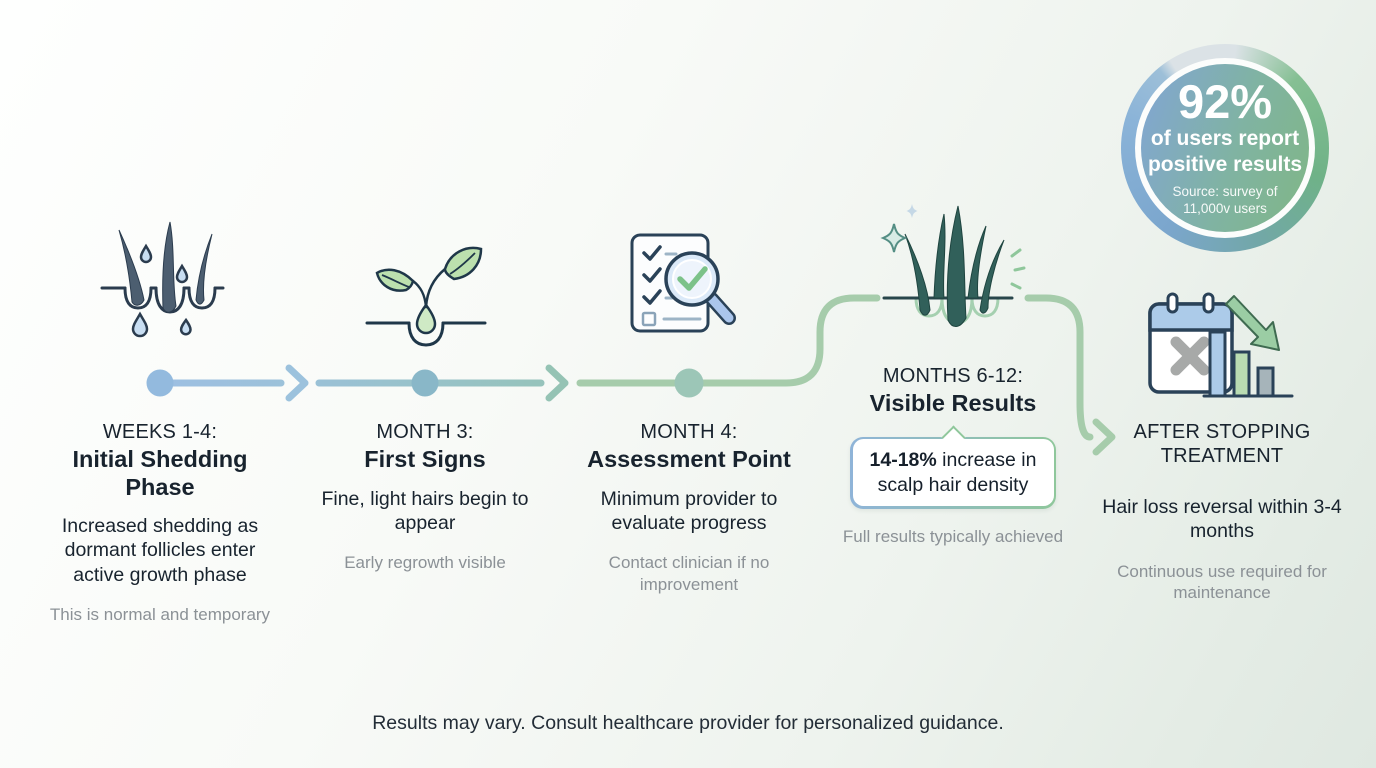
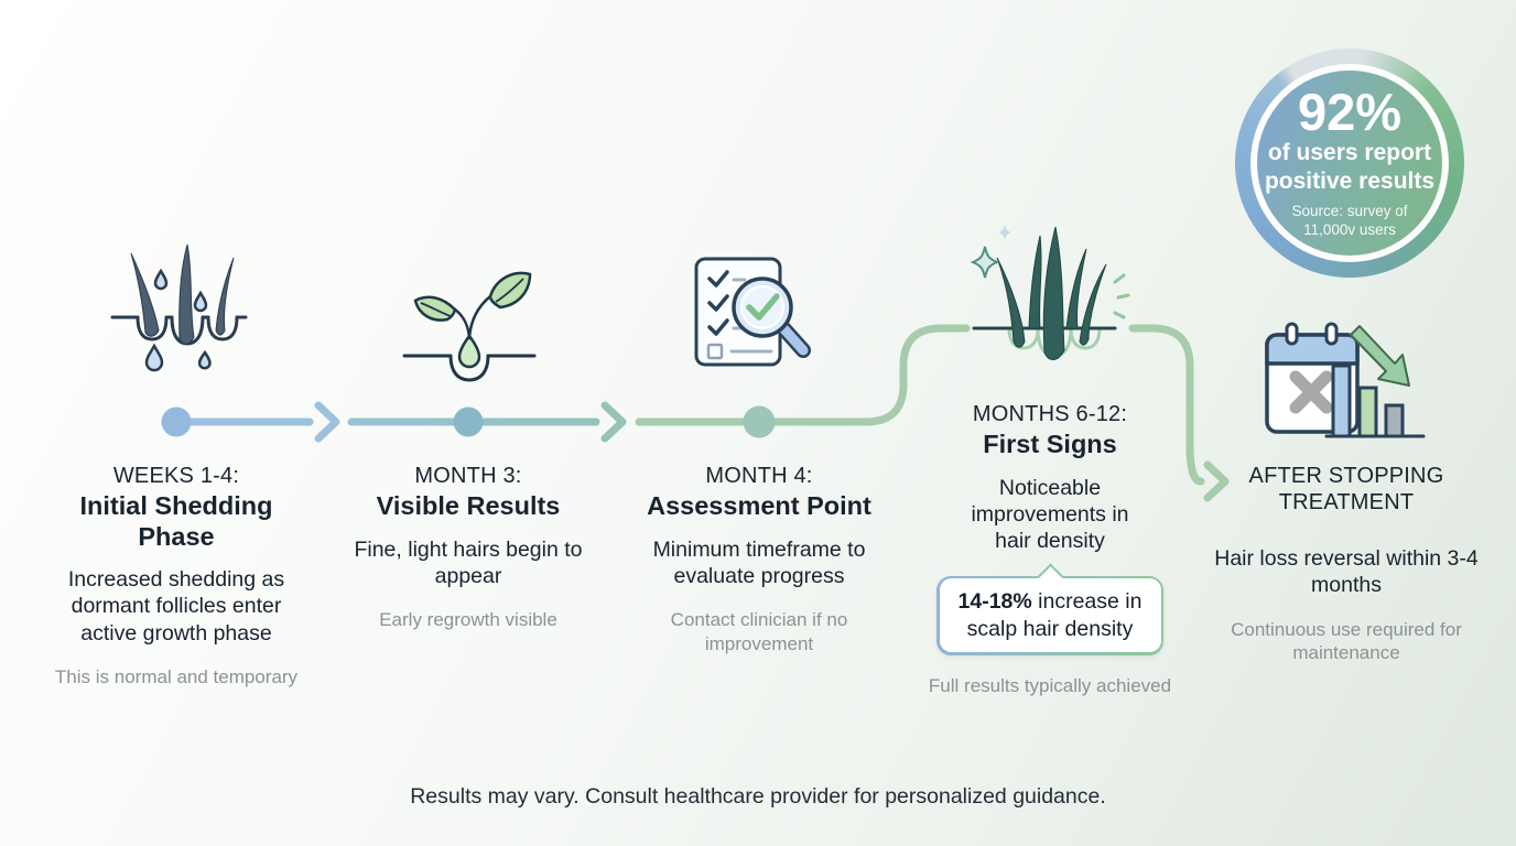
  WEEKS 1-4:
  Initial Shedding Phase
  Increased shedding as dormant follicles enter active growth phase
  This is normal and temporary
  MONTH 3:
- First Signs
+ Visible Results
  Fine, light hairs begin to appear
  Early regrowth visible
  MONTH 4:
  Assessment Point
- Minimum provider to evaluate progress
+ Minimum timeframe to evaluate progress
  Contact clinician if no improvement
  MONTHS 6-12:
- Visible Results
+ First Signs
+ Noticeable improvements in hair density
  14-18% increase in scalp hair density
  Full results typically achieved
  AFTER STOPPING TREATMENT
  Hair loss reversal within 3-4 months
  Continuous use required for maintenance
  92%
  of users report
  positive results
  Source: survey of
  11,000v users
  Results may vary. Consult healthcare provider for personalized guidance.
